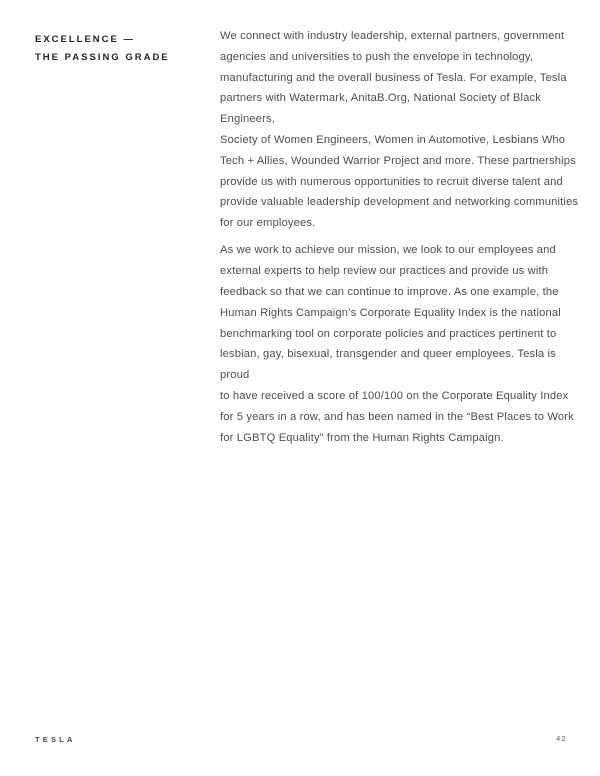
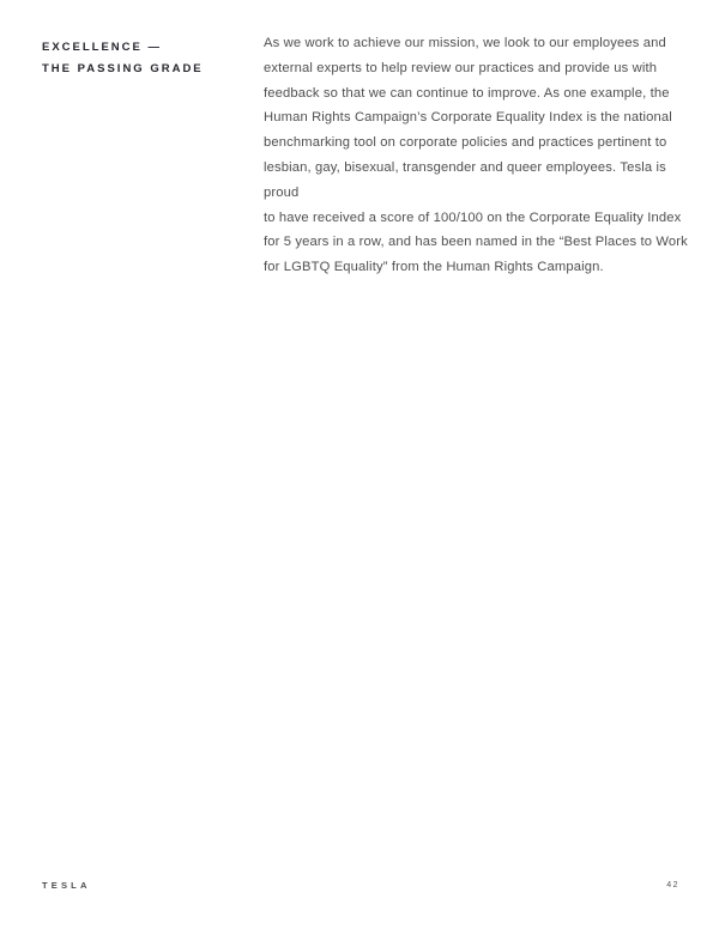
  EXCELLENCE —
  THE PASSING GRADE
- We connect with industry leadership, external partners, government
- agencies and universities to push the envelope in technology,
- manufacturing and the overall business of Tesla. For example, Tesla
- partners with Watermark, AnitaB.Org, National Society of Black Engineers,
- Society of Women Engineers, Women in Automotive, Lesbians Who
- Tech + Allies, Wounded Warrior Project and more. These partnerships
- provide us with numerous opportunities to recruit diverse talent and
- provide valuable leadership development and networking communities
- for our employees.
  As we work to achieve our mission, we look to our employees and
  external experts to help review our practices and provide us with
  feedback so that we can continue to improve. As one example, the
  Human Rights Campaign’s Corporate Equality Index is the national
  benchmarking tool on corporate policies and practices pertinent to
  lesbian, gay, bisexual, transgender and queer employees. Tesla is proud
  to have received a score of 100/100 on the Corporate Equality Index
  for 5 years in a row, and has been named in the “Best Places to Work
  for LGBTQ Equality” from the Human Rights Campaign.
  TESLA
